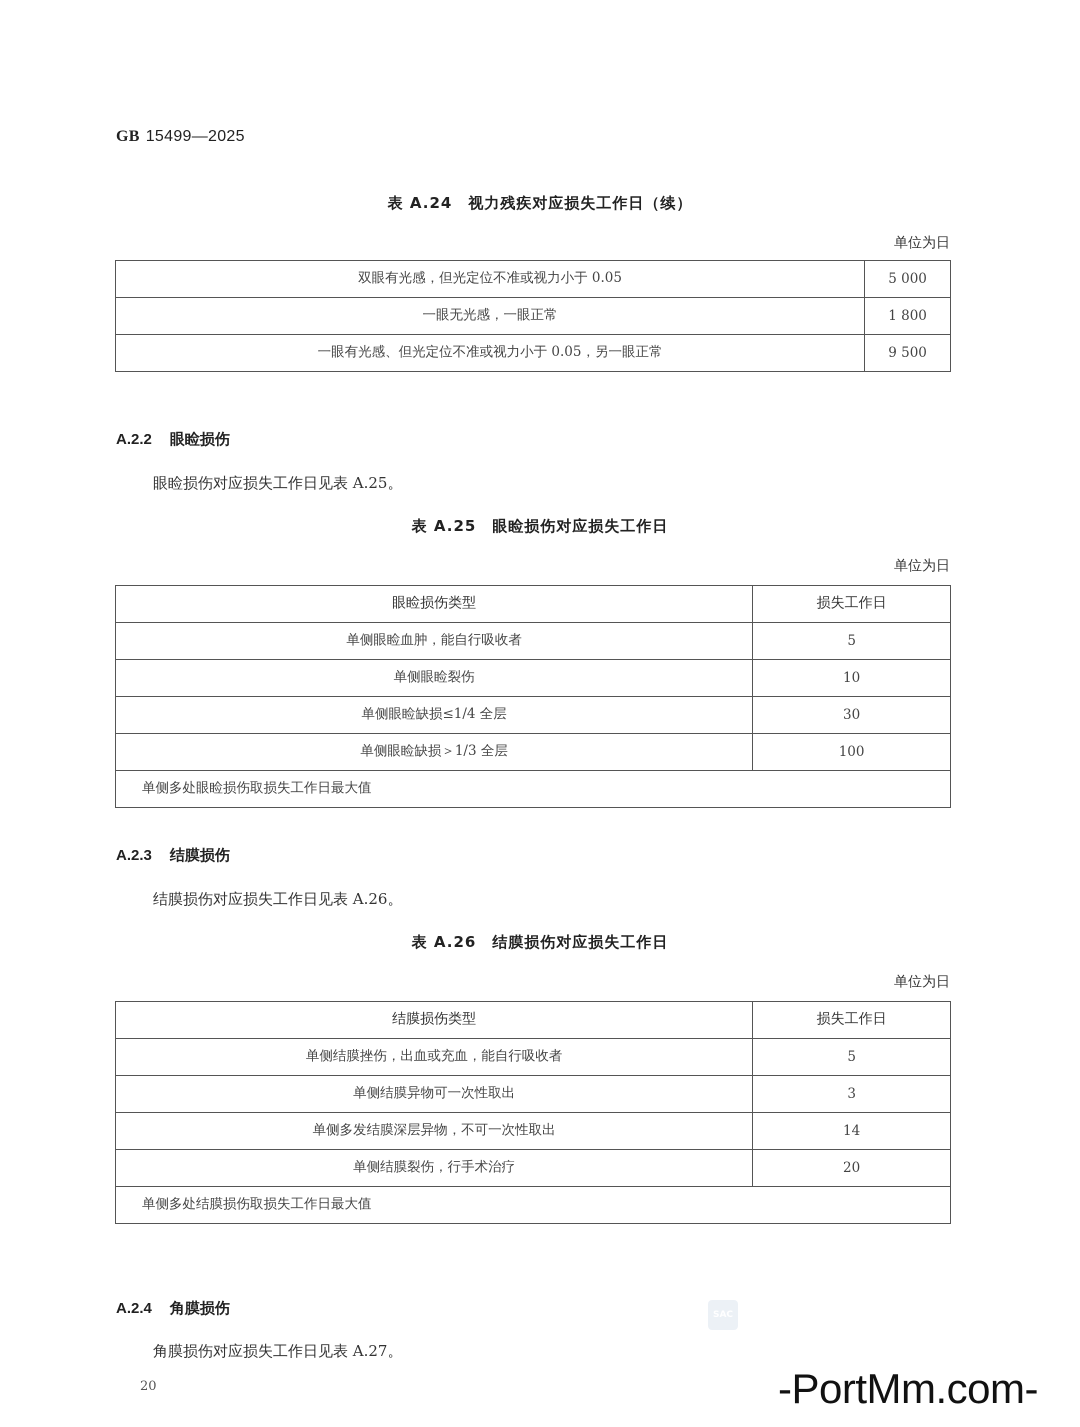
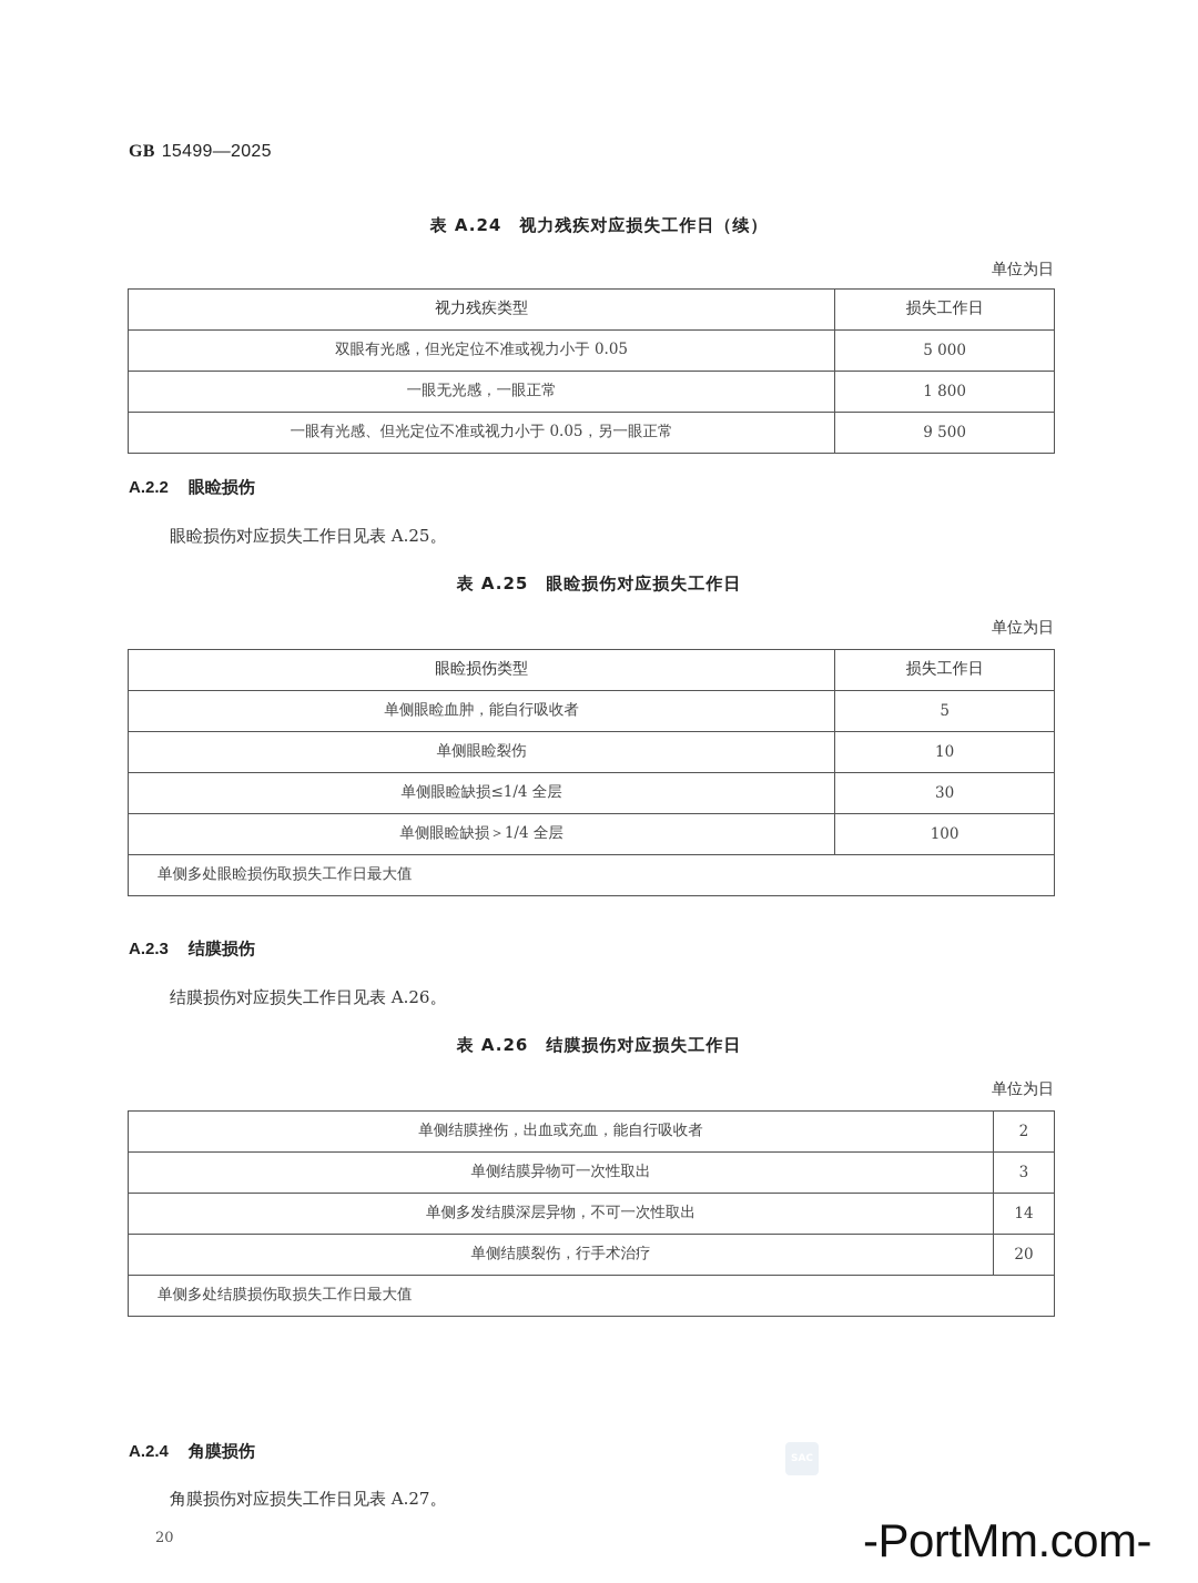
  GB 15499—2025
  表 A.24 视力残疾对应损失工作日（续）
  单位为日
+ 视力残疾类型	损失工作日
  双眼有光感，但光定位不准或视力小于 0.05	5 000
  一眼无光感，一眼正常	1 800
  一眼有光感、但光定位不准或视力小于 0.05，另一眼正常	9 500
  A.2.2 眼睑损伤
  眼睑损伤对应损失工作日见表 A.25。
  表 A.25 眼睑损伤对应损失工作日
  单位为日
  眼睑损伤类型	损失工作日
  单侧眼睑血肿，能自行吸收者	5
  单侧眼睑裂伤	10
  单侧眼睑缺损≤1/4 全层	30
- 单侧眼睑缺损＞1/3 全层	100
+ 单侧眼睑缺损＞1/4 全层	100
  单侧多处眼睑损伤取损失工作日最大值
  A.2.3 结膜损伤
  结膜损伤对应损失工作日见表 A.26。
  表 A.26 结膜损伤对应损失工作日
  单位为日
- 结膜损伤类型	损失工作日
- 单侧结膜挫伤，出血或充血，能自行吸收者	5
+ 单侧结膜挫伤，出血或充血，能自行吸收者	2
  单侧结膜异物可一次性取出	3
  单侧多发结膜深层异物，不可一次性取出	14
  单侧结膜裂伤，行手术治疗	20
  单侧多处结膜损伤取损失工作日最大值
  A.2.4 角膜损伤
  角膜损伤对应损失工作日见表 A.27。
  -PortMm.com-
  20
